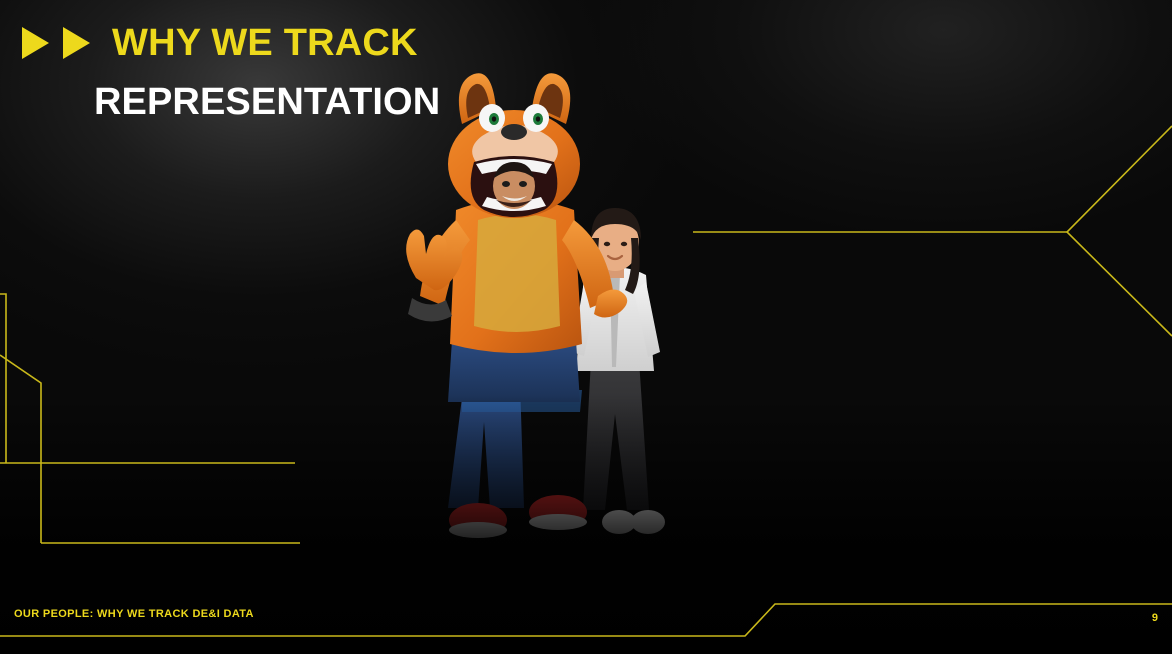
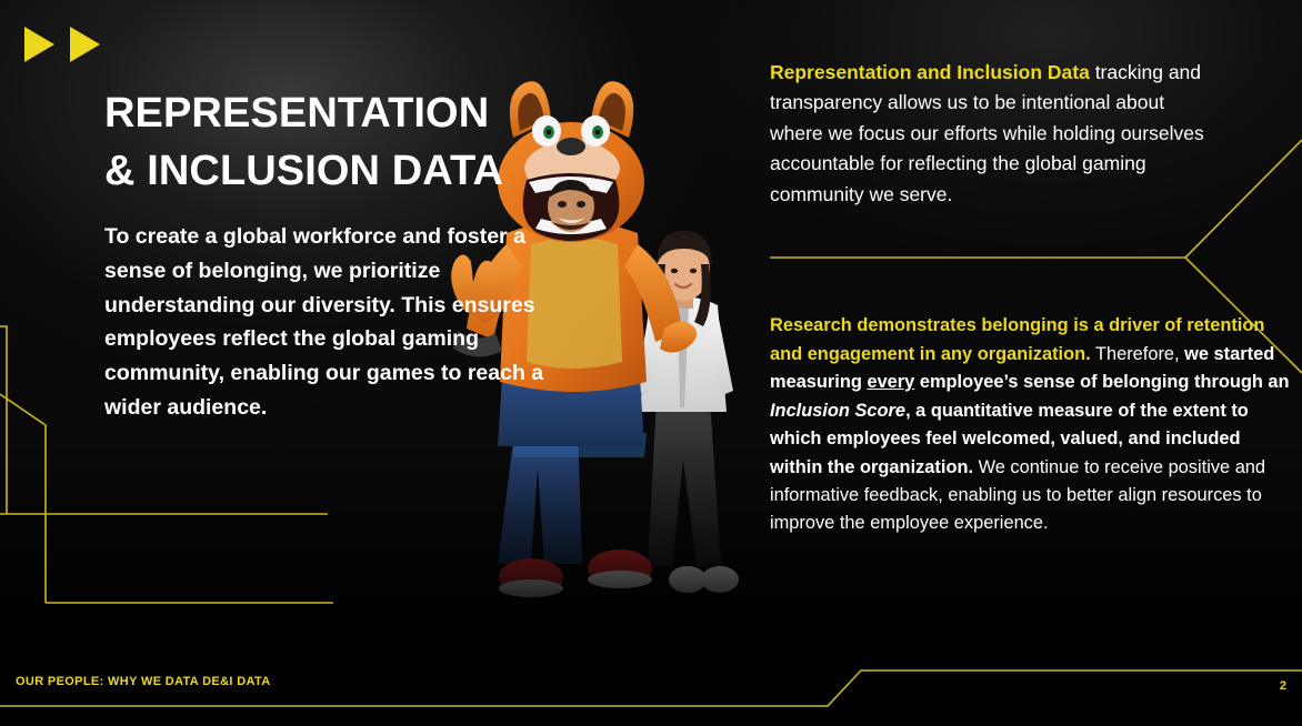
- WHY WE TRACK
  REPRESENTATION
+ & INCLUSION DATA
+ To create a global workforce and foster a sense of belonging, we prioritize understanding our diversity. This ensures employees reflect the global gaming community, enabling our games to reach a wider audience.
+ Representation and Inclusion Data tracking and transparency allows us to be intentional about where we focus our efforts while holding ourselves accountable for reflecting the global gaming community we serve.
+ Research demonstrates belonging is a driver of retention and engagement in any organization. Therefore, we started measuring every employee’s sense of belonging through an Inclusion Score, a quantitative measure of the extent to which employees feel welcomed, valued, and included within the organization. We continue to receive positive and informative feedback, enabling us to better align resources to improve the employee experience.
- OUR PEOPLE: WHY WE TRACK DE&I DATA
+ OUR PEOPLE: WHY WE DATA DE&I DATA
- 9
+ 2
